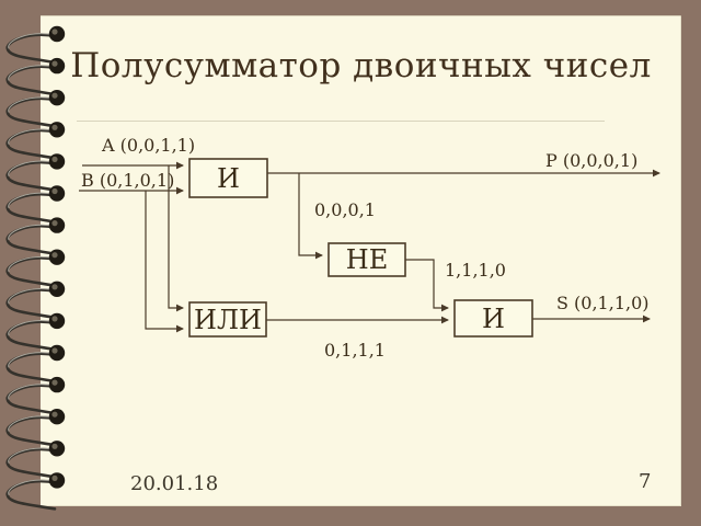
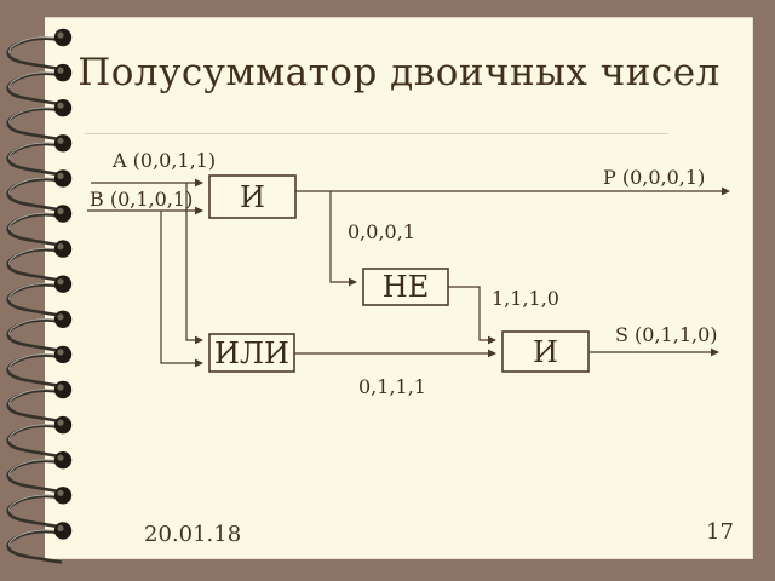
  Полусумматор двоичных чисел
  20.01.18
- 7
+ 17
  И
  НЕ
  ИЛИ
  И
  A (0,0,1,1)
  B (0,1,0,1)
  P (0,0,0,1)
  0,0,0,1
  1,1,1,0
  0,1,1,1
  S (0,1,1,0)
